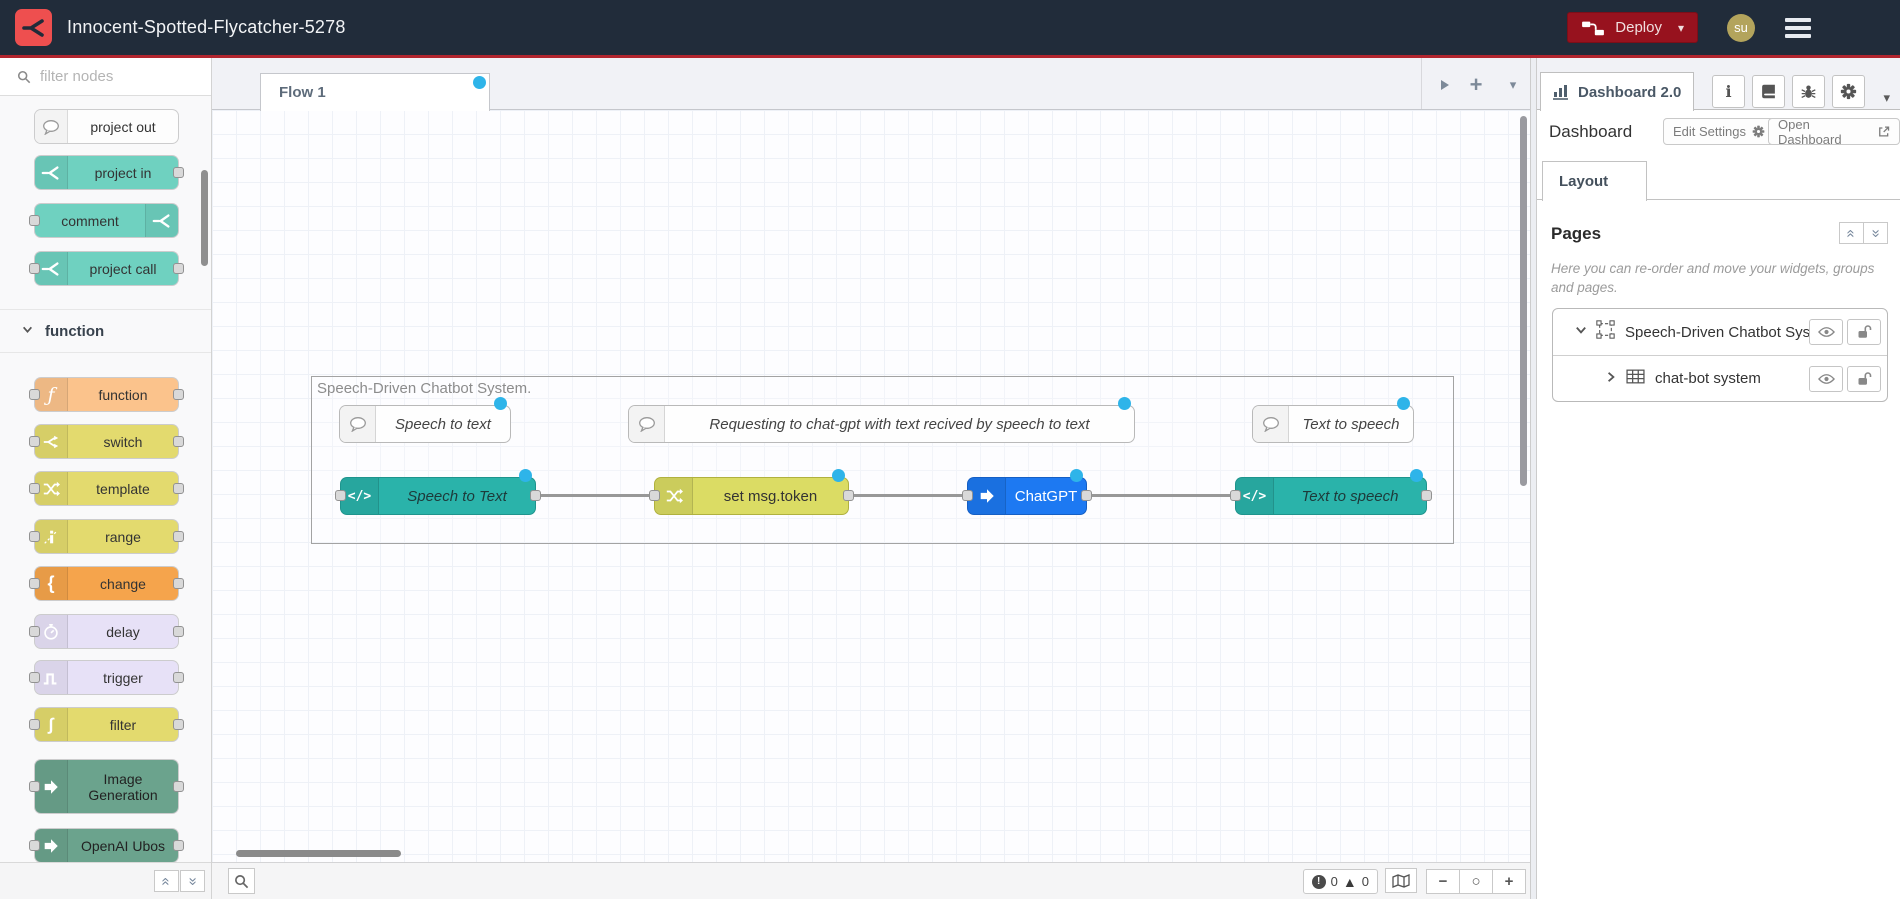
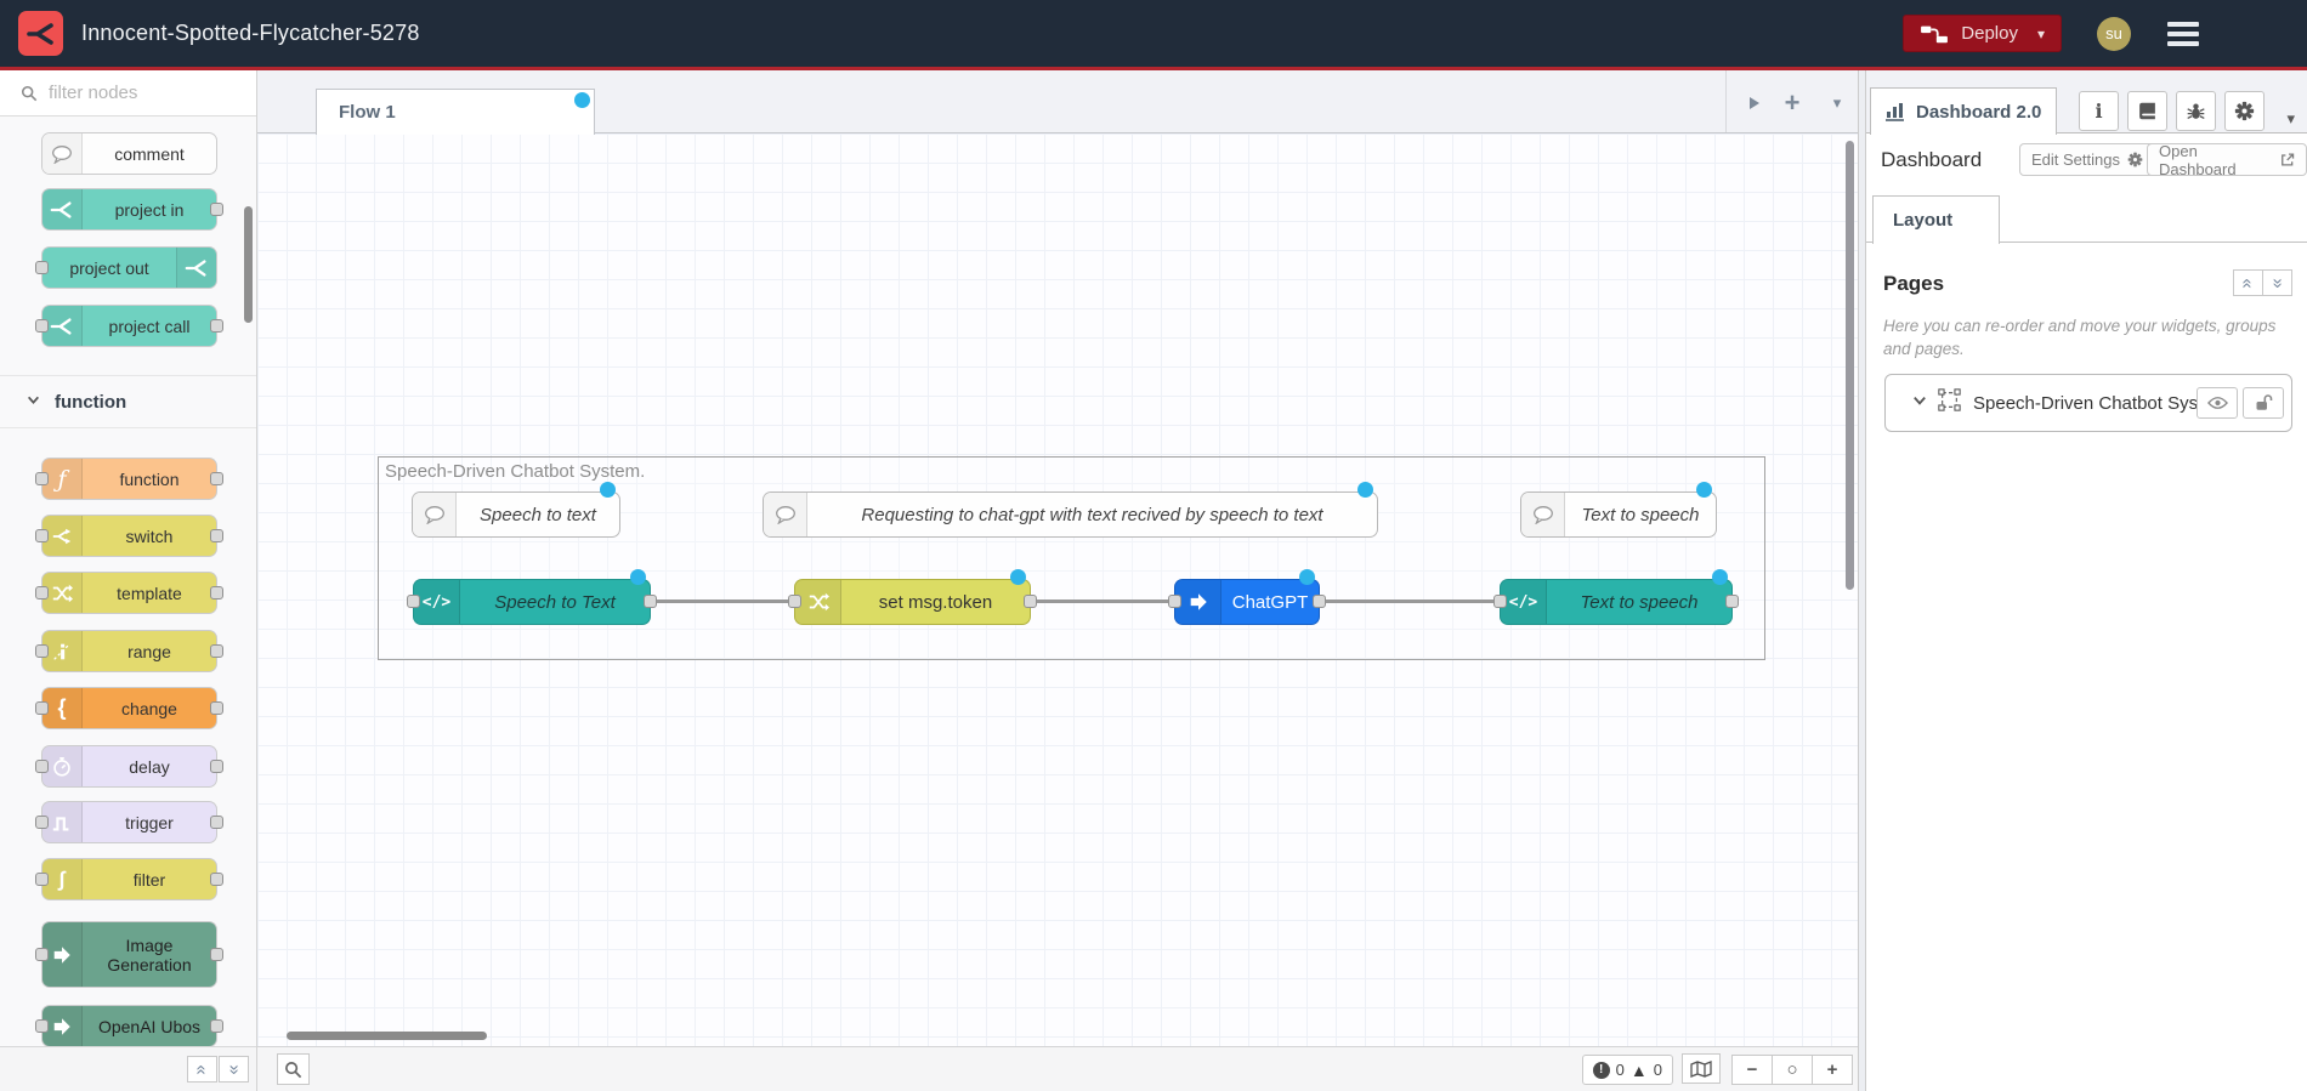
  Innocent-Spotted-Flycatcher-5278
  Deploy
  ▾
  su
  filter nodes
- project out
+ comment
  project in
- comment
+ project out
  project call
  function
  ƒ
  function
  switch
  template
  range
  {
  change
  delay
  trigger
  ∫
  filter
  Image Generation
  OpenAI Ubos
  Flow 1
  +
  ▾
  Speech-Driven Chatbot System.
  Speech to text
  Requesting to chat-gpt with text recived by speech to text
  Text to speech
  </>
  Speech to Text
  set msg.token
  ChatGPT
  </>
  Text to speech
  !
  0
  ▲
  0
  −
  ○
  +
  Dashboard 2.0
  i
  ▾
  Dashboard
  Edit Settings
  Open Dashboard
  Layout
  Pages
  Here you can re-order and move your widgets, groups and pages.
  Speech-Driven Chatbot Sys
- chat-bot system
